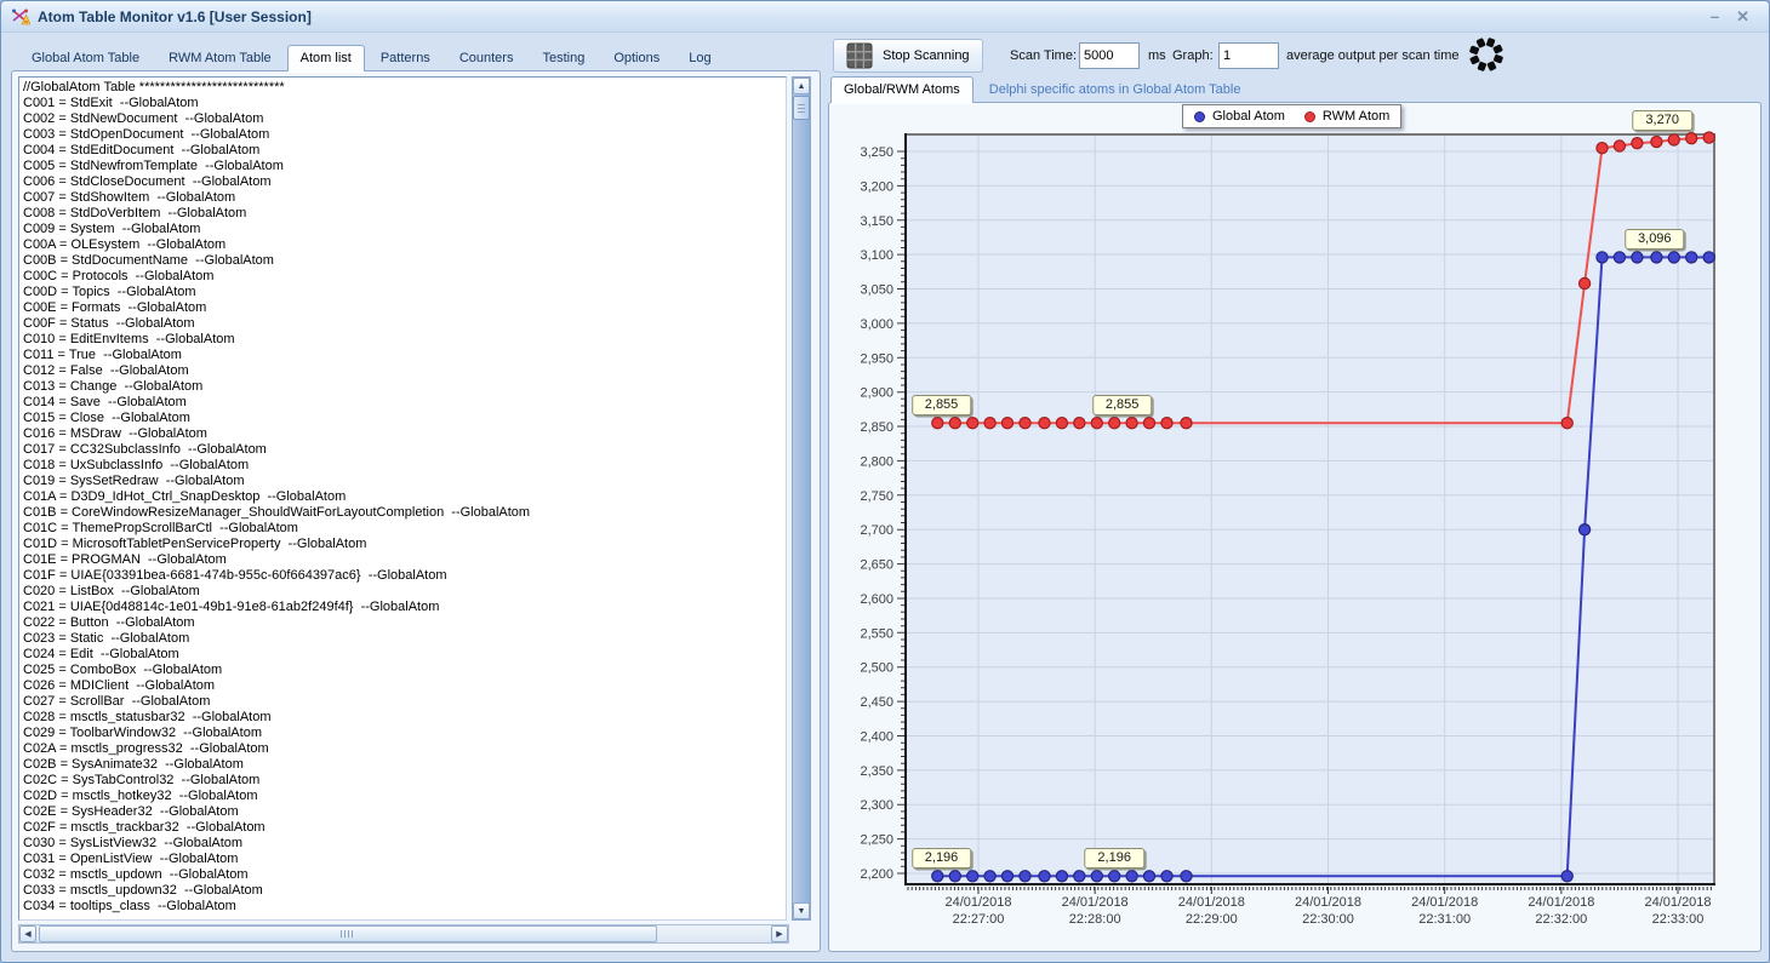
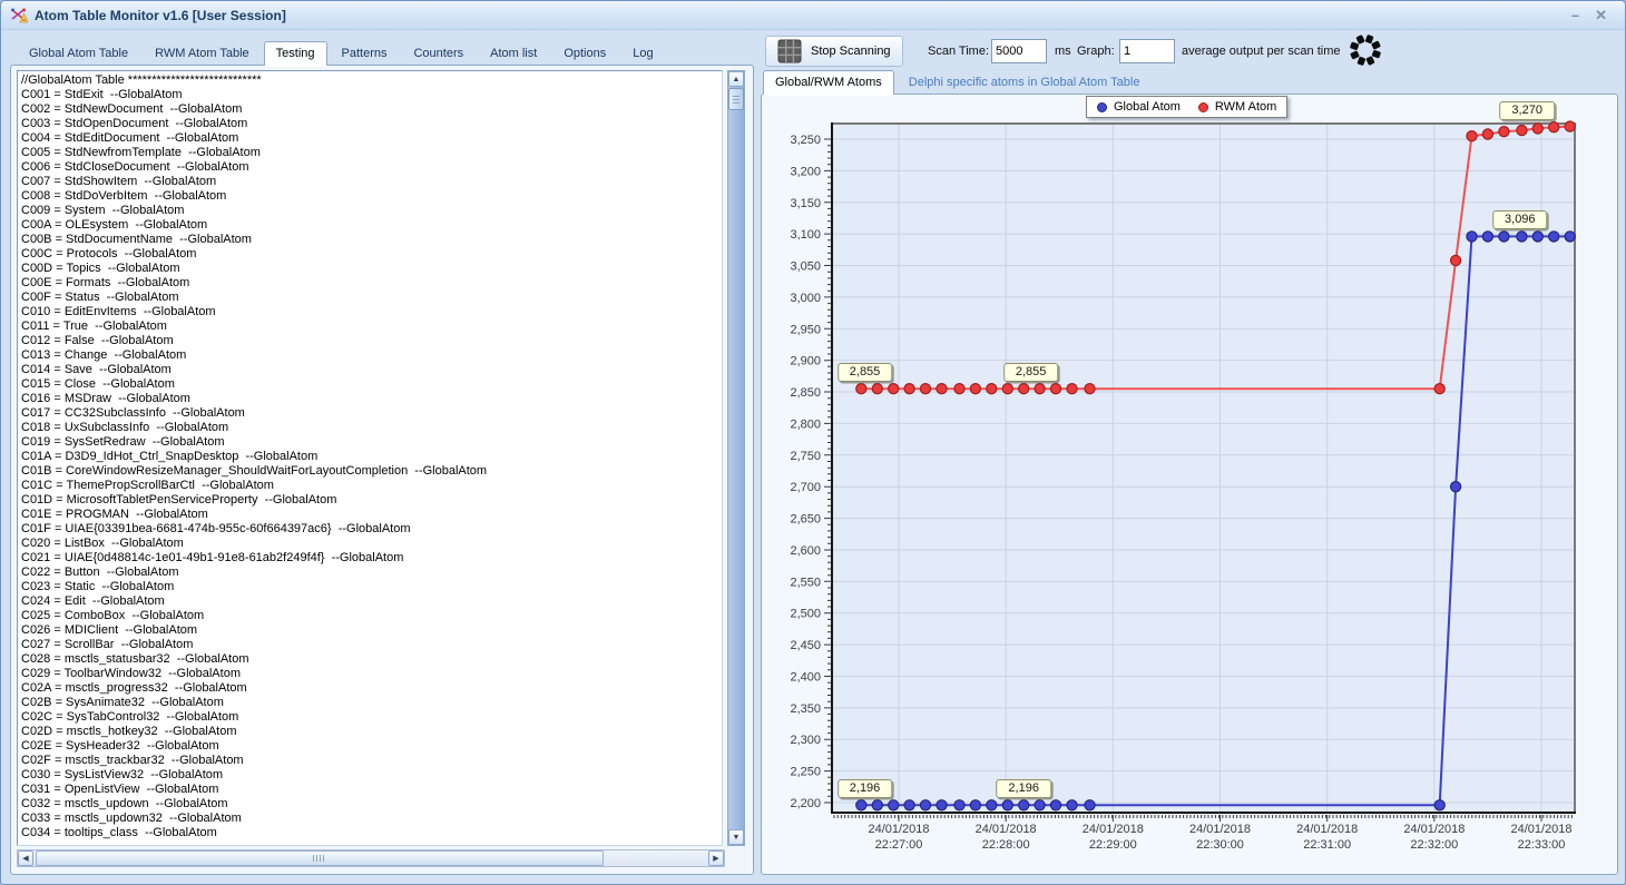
  Atom Table Monitor v1.6 [User Session]
  –
  ✕
  Global Atom Table
  RWM Atom Table
- Atom list
+ Testing
  Patterns
  Counters
- Testing
+ Atom list
  Options
  Log
  //GlobalAtom Table ****************************
  C001 = StdExit --GlobalAtom
  C002 = StdNewDocument --GlobalAtom
  C003 = StdOpenDocument --GlobalAtom
  C004 = StdEditDocument --GlobalAtom
  C005 = StdNewfromTemplate --GlobalAtom
  C006 = StdCloseDocument --GlobalAtom
  C007 = StdShowItem --GlobalAtom
  C008 = StdDoVerbItem --GlobalAtom
  C009 = System --GlobalAtom
  C00A = OLEsystem --GlobalAtom
  C00B = StdDocumentName --GlobalAtom
  C00C = Protocols --GlobalAtom
  C00D = Topics --GlobalAtom
  C00E = Formats --GlobalAtom
  C00F = Status --GlobalAtom
  C010 = EditEnvItems --GlobalAtom
  C011 = True --GlobalAtom
  C012 = False --GlobalAtom
  C013 = Change --GlobalAtom
  C014 = Save --GlobalAtom
  C015 = Close --GlobalAtom
  C016 = MSDraw --GlobalAtom
  C017 = CC32SubclassInfo --GlobalAtom
  C018 = UxSubclassInfo --GlobalAtom
  C019 = SysSetRedraw --GlobalAtom
  C01A = D3D9_IdHot_Ctrl_SnapDesktop --GlobalAtom
  C01B = CoreWindowResizeManager_ShouldWaitForLayoutCompletion --GlobalAtom
  C01C = ThemePropScrollBarCtl --GlobalAtom
  C01D = MicrosoftTabletPenServiceProperty --GlobalAtom
  C01E = PROGMAN --GlobalAtom
  C01F = UIAE{03391bea-6681-474b-955c-60f664397ac6} --GlobalAtom
  C020 = ListBox --GlobalAtom
  C021 = UIAE{0d48814c-1e01-49b1-91e8-61ab2f249f4f} --GlobalAtom
  C022 = Button --GlobalAtom
  C023 = Static --GlobalAtom
  C024 = Edit --GlobalAtom
  C025 = ComboBox --GlobalAtom
  C026 = MDIClient --GlobalAtom
  C027 = ScrollBar --GlobalAtom
  C028 = msctls_statusbar32 --GlobalAtom
  C029 = ToolbarWindow32 --GlobalAtom
  C02A = msctls_progress32 --GlobalAtom
  C02B = SysAnimate32 --GlobalAtom
  C02C = SysTabControl32 --GlobalAtom
  C02D = msctls_hotkey32 --GlobalAtom
  C02E = SysHeader32 --GlobalAtom
  C02F = msctls_trackbar32 --GlobalAtom
  C030 = SysListView32 --GlobalAtom
  C031 = OpenListView --GlobalAtom
  C032 = msctls_updown --GlobalAtom
  C033 = msctls_updown32 --GlobalAtom
  C034 = tooltips_class --GlobalAtom
  Stop Scanning
  Scan Time:
  5000
  ms
  Graph:
  1
  average output per scan time
  Global/RWM Atoms
  Delphi specific atoms in Global Atom Table
  2,200
  2,250
  2,300
  2,350
  2,400
  2,450
  2,500
  2,550
  2,600
  2,650
  2,700
  2,750
  2,800
  2,850
  2,900
  2,950
  3,000
  3,050
  3,100
  3,150
  3,200
  3,250
  24/01/2018
  22:27:00
  24/01/2018
  22:28:00
  24/01/2018
  22:29:00
  24/01/2018
  22:30:00
  24/01/2018
  22:31:00
  24/01/2018
  22:32:00
  24/01/2018
  22:33:00
  Global Atom
  RWM Atom
  2,855
  2,855
  2,196
  2,196
  3,270
  3,096
